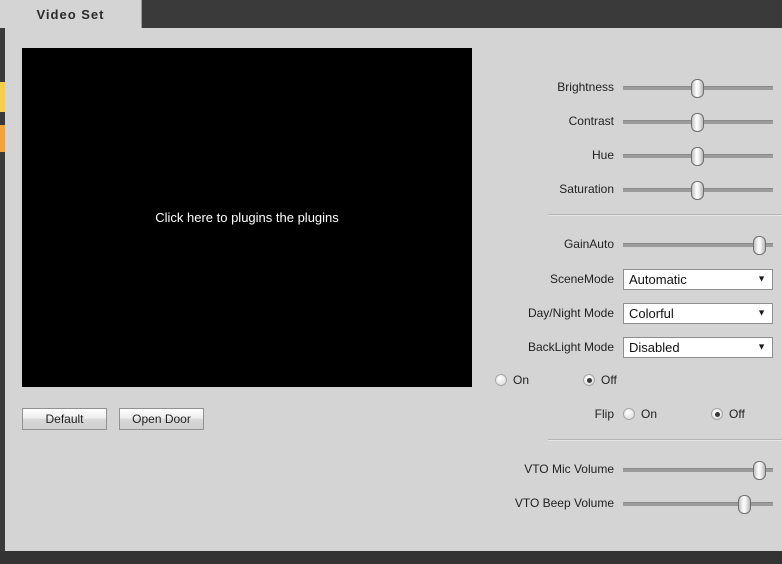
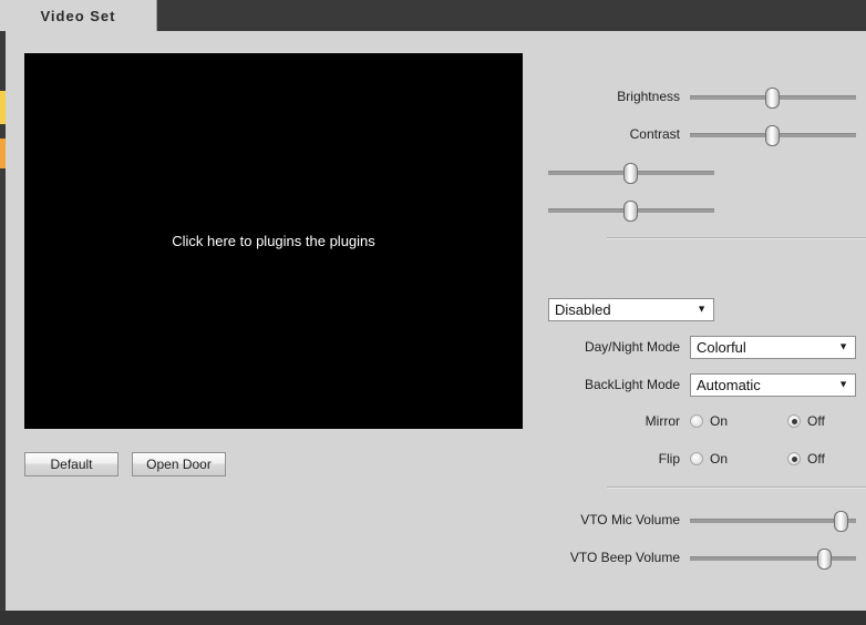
  Video Set
  Click here to plugins the plugins
  Default
  Open Door
  Brightness
  Contrast
- Hue
- Saturation
- GainAuto
  VTO Mic Volume
  VTO Beep Volume
- SceneMode
- Automatic
+ Disabled
  ▼
  Day/Night Mode
  Colorful
  ▼
  BackLight Mode
- Disabled
+ Automatic
  ▼
+ Mirror
  On
  Off
  Flip
  On
  Off
